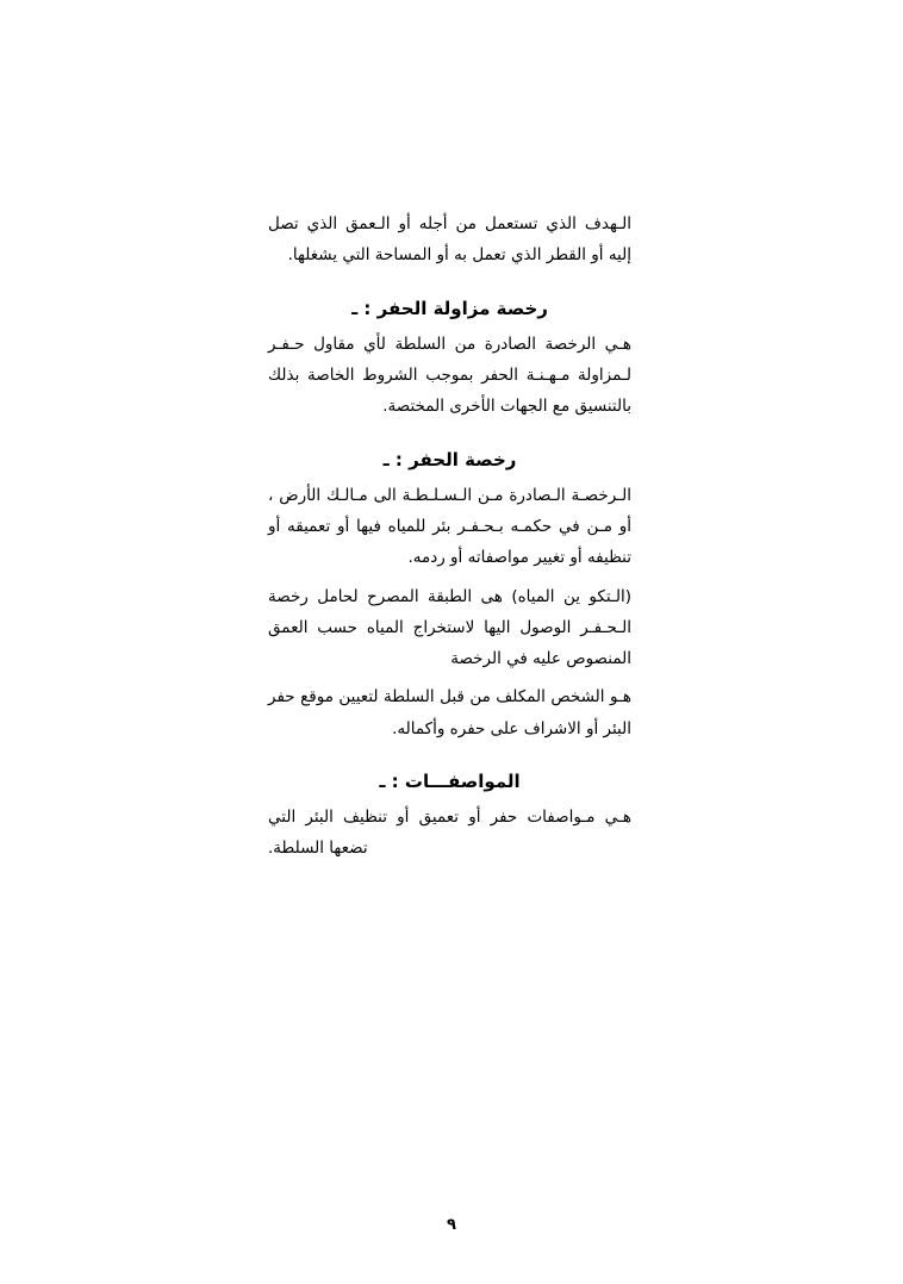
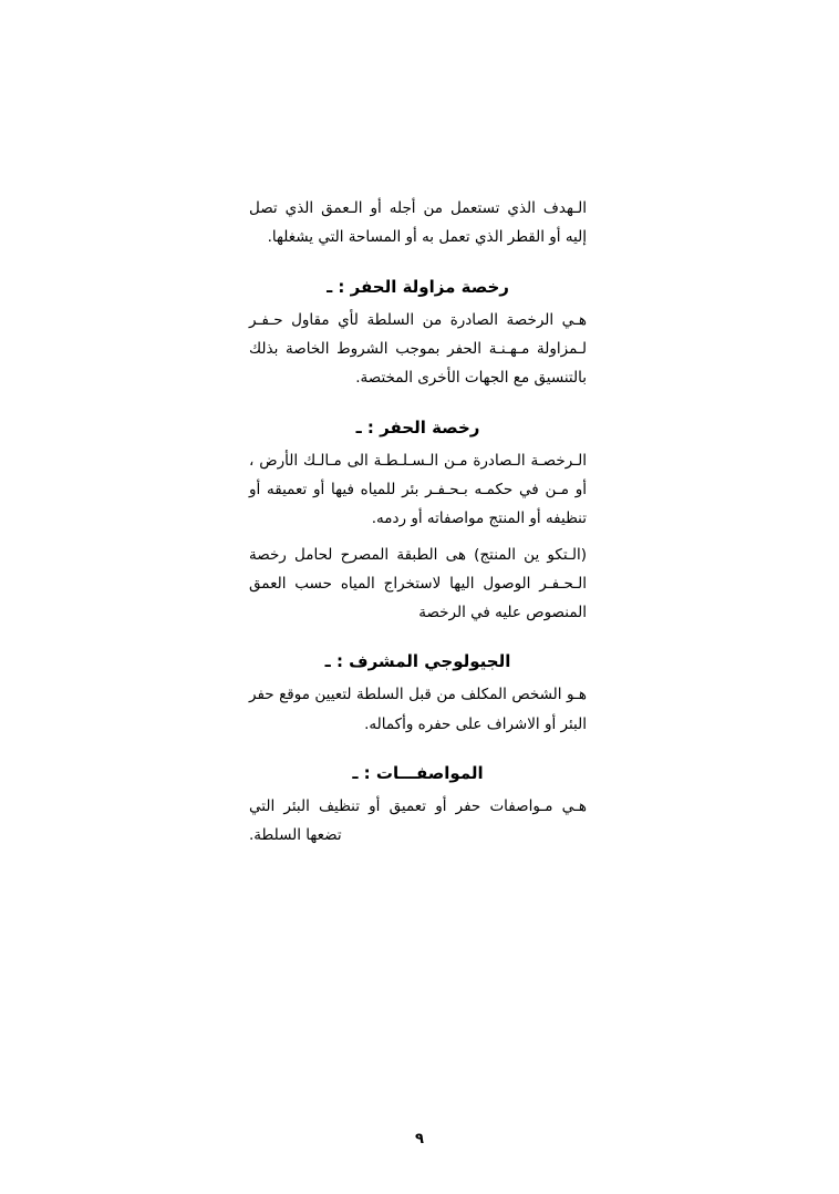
  الـهدف الذي تستعمل من أجله أو الـعمق الذي تصل إليه أو القطر الذي تعمل به أو المساحة التي يشغلها.
  رخصة مزاولة الحفر : ـ
  هـي الرخصة الصادرة من السلطة لأي مقاول حـفـر لـمزاولة مـهـنـة الحفر بموجب الشروط الخاصة بذلك بالتنسيق مع الجهات الأخرى المختصة.
  رخصة الحفر : ـ
- الـرخصـة الـصادرة مـن الـسـلـطـة الى مـالـك الأرض ، أو مـن في حكمـه بـحـفـر بئر للمياه فيها أو تعميقه أو تنظيفه أو تغيير مواصفاته أو ردمه.
+ الـرخصـة الـصادرة مـن الـسـلـطـة الى مـالـك الأرض ، أو مـن في حكمـه بـحـفـر بئر للمياه فيها أو تعميقه أو تنظيفه أو المنتج مواصفاته أو ردمه.
- (الـتكو ين المياه) هى الطبقة المصرح لحامل رخصة الـحـفـر الوصول اليها لاستخراج المياه حسب العمق المنصوص عليه في الرخصة
+ (الـتكو ين المنتج) هى الطبقة المصرح لحامل رخصة الـحـفـر الوصول اليها لاستخراج المياه حسب العمق المنصوص عليه في الرخصة
+ الجيولوجي المشرف : ـ
  هـو الشخص المكلف من قبل السلطة لتعيين موقع حفر البئر أو الاشراف على حفره وأكماله.
  المواصفـــات : ـ
  هـي مـواصفات حفر أو تعميق أو تنظيف البئر التي تضعها السلطة.
  ٩
